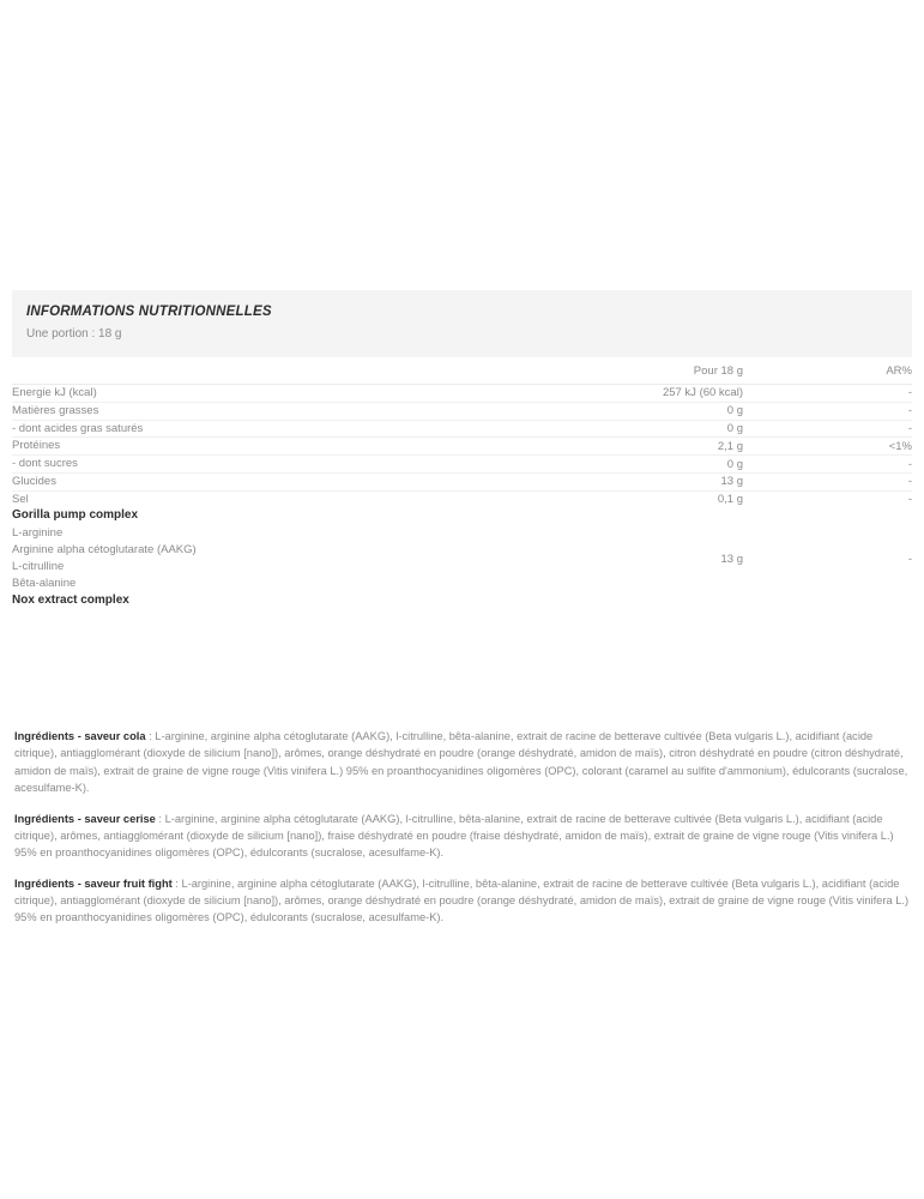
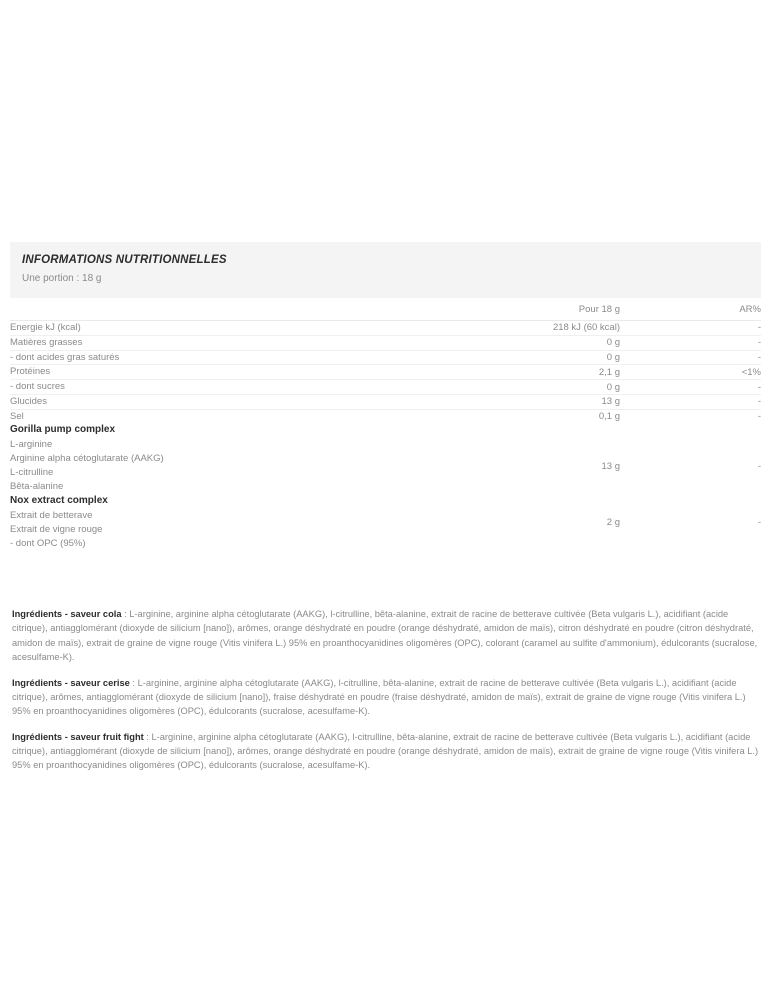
  INFORMATIONS NUTRITIONNELLES
  Une portion : 18 g
  	Pour 18 g	AR%
- Energie kJ (kcal)	257 kJ (60 kcal)	-
+ Energie kJ (kcal)	218 kJ (60 kcal)	-
  Matières grasses	0 g	-
  - dont acides gras saturés	0 g	-
  Protéines	2,1 g	<1%
  - dont sucres	0 g	-
  Glucides	13 g	-
  Sel	0,1 g	-
  Gorilla pump complex
  L-arginine Arginine alpha cétoglutarate (AAKG) L-citrulline Bêta-alanine	13 g	-
  Nox extract complex
+ Extrait de betterave Extrait de vigne rouge	2 g	-
+ - dont OPC (95%)
  Ingrédients - saveur cola : L-arginine, arginine alpha cétoglutarate (AAKG), l-citrulline, bêta-alanine, extrait de racine de betterave cultivée (Beta vulgaris L.), acidifiant (acide citrique), antiagglomérant (dioxyde de silicium [nano]), arômes, orange déshydraté en poudre (orange déshydraté, amidon de maïs), citron déshydraté en poudre (citron déshydraté, amidon de maïs), extrait de graine de vigne rouge (Vitis vinifera L.) 95% en proanthocyanidines oligomères (OPC), colorant (caramel au sulfite d'ammonium), édulcorants (sucralose, acesulfame-K).
  Ingrédients - saveur cerise : L-arginine, arginine alpha cétoglutarate (AAKG), l-citrulline, bêta-alanine, extrait de racine de betterave cultivée (Beta vulgaris L.), acidifiant (acide citrique), arômes, antiagglomérant (dioxyde de silicium [nano]), fraise déshydraté en poudre (fraise déshydraté, amidon de maïs), extrait de graine de vigne rouge (Vitis vinifera L.) 95% en proanthocyanidines oligomères (OPC), édulcorants (sucralose, acesulfame-K).
  Ingrédients - saveur fruit fight : L-arginine, arginine alpha cétoglutarate (AAKG), l-citrulline, bêta-alanine, extrait de racine de betterave cultivée (Beta vulgaris L.), acidifiant (acide citrique), antiagglomérant (dioxyde de silicium [nano]), arômes, orange déshydraté en poudre (orange déshydraté, amidon de maïs), extrait de graine de vigne rouge (Vitis vinifera L.) 95% en proanthocyanidines oligomères (OPC), édulcorants (sucralose, acesulfame-K).
